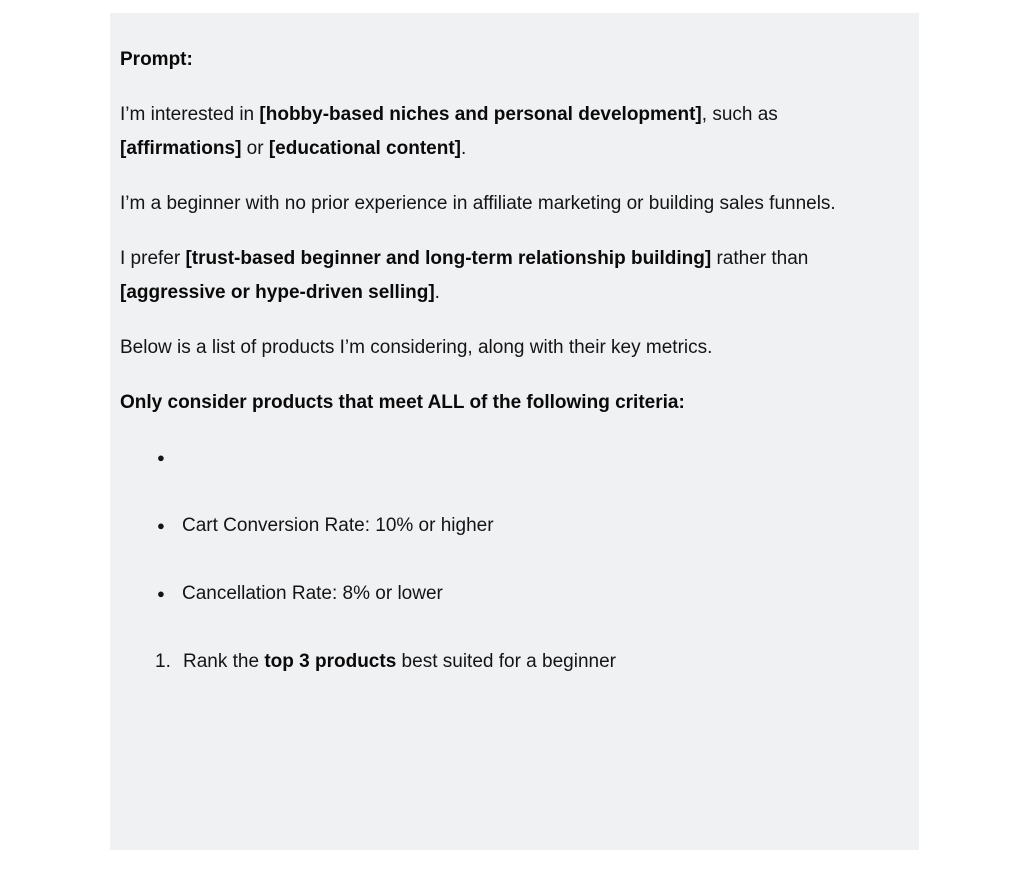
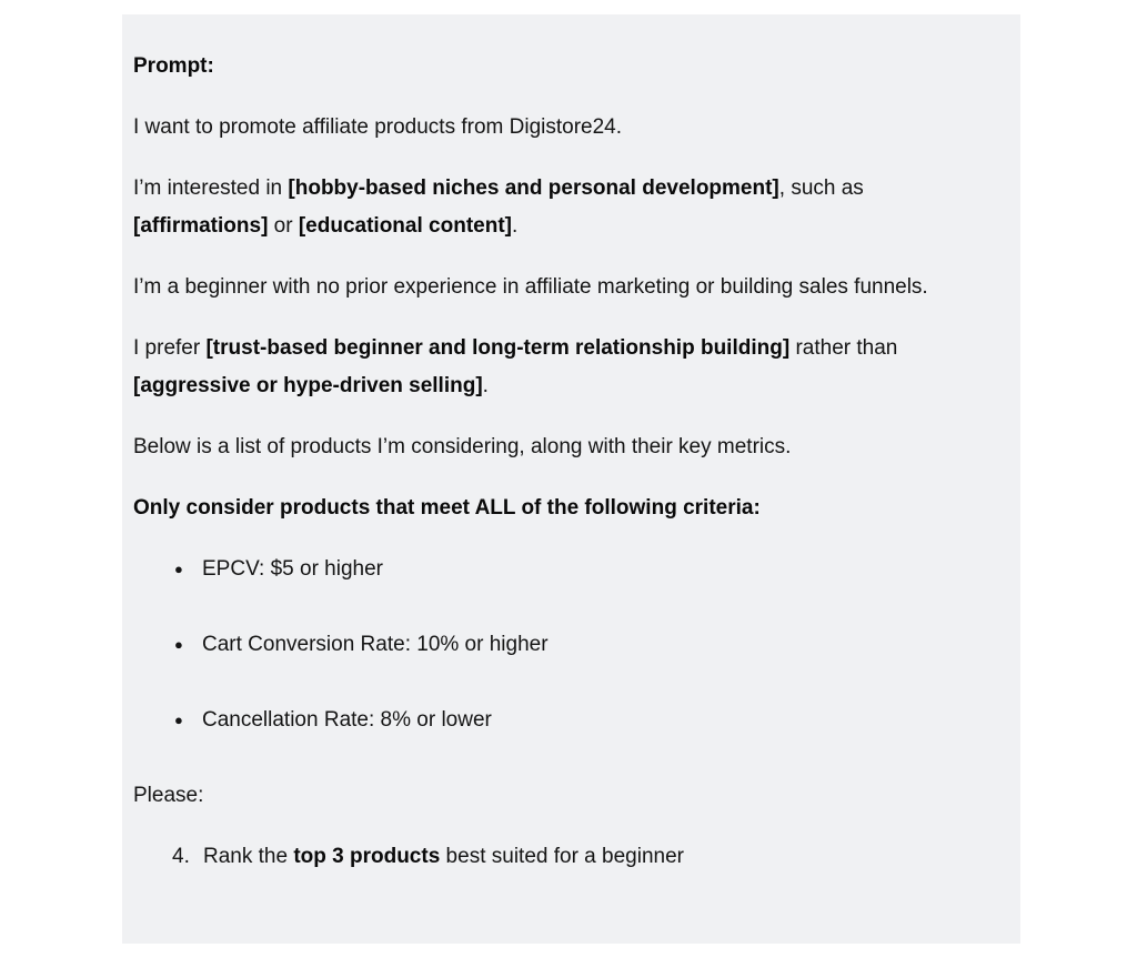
  Prompt:
+ I want to promote affiliate products from Digistore24.
  I’m interested in [hobby-based niches and personal development], such as
  [affirmations] or [educational content].
  I’m a beginner with no prior experience in affiliate marketing or building sales funnels.
  I prefer [trust-based beginner and long-term relationship building] rather than
  [aggressive or hype-driven selling].
  Below is a list of products I’m considering, along with their key metrics.
  Only consider products that meet ALL of the following criteria:
  ●
+ EPCV: $5 or higher
  ●
  Cart Conversion Rate: 10% or higher
  ●
  Cancellation Rate: 8% or lower
+ Please:
- 1.
+ 4.
  Rank the top 3 products best suited for a beginner
